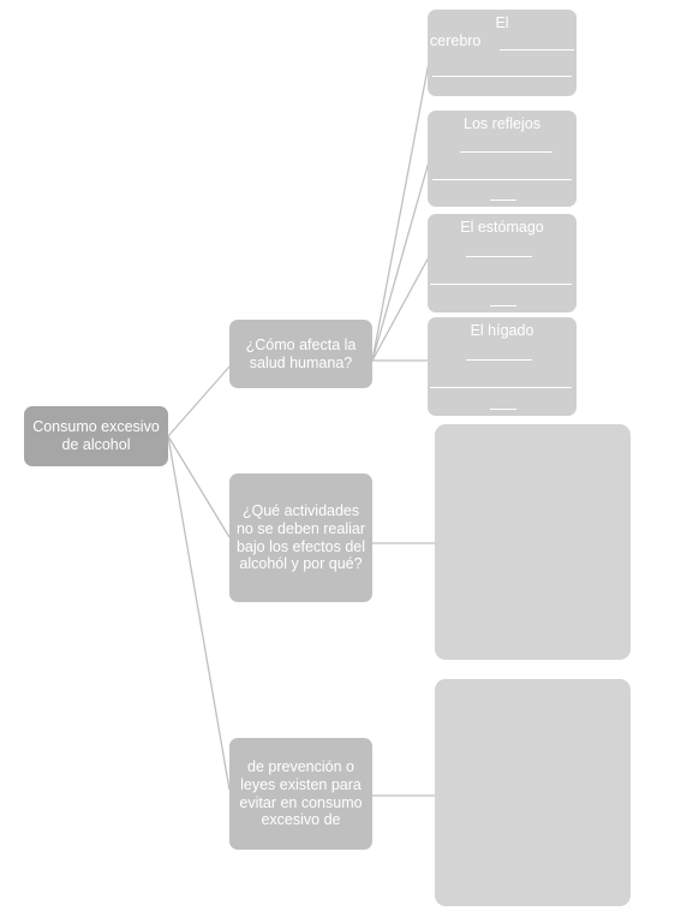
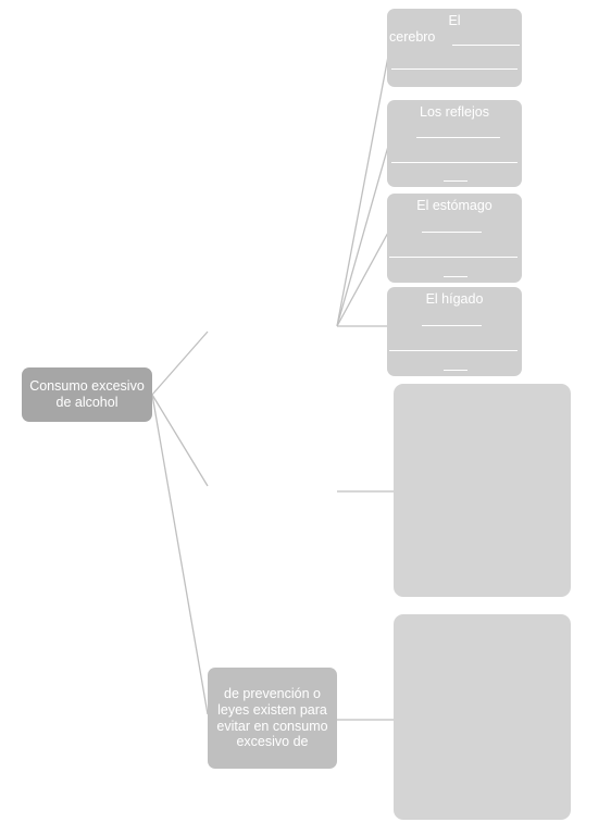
  Consumo excesivo de alcohol
- ¿Cómo afecta la salud humana?
- ¿Qué actividades no se deben realiar bajo los efectos del alcohól y por qué?
  de prevención o leyes existen para evitar en consumo excesivo de
  El
  cerebro
  Los reflejos
  El estómago
  El hígado
